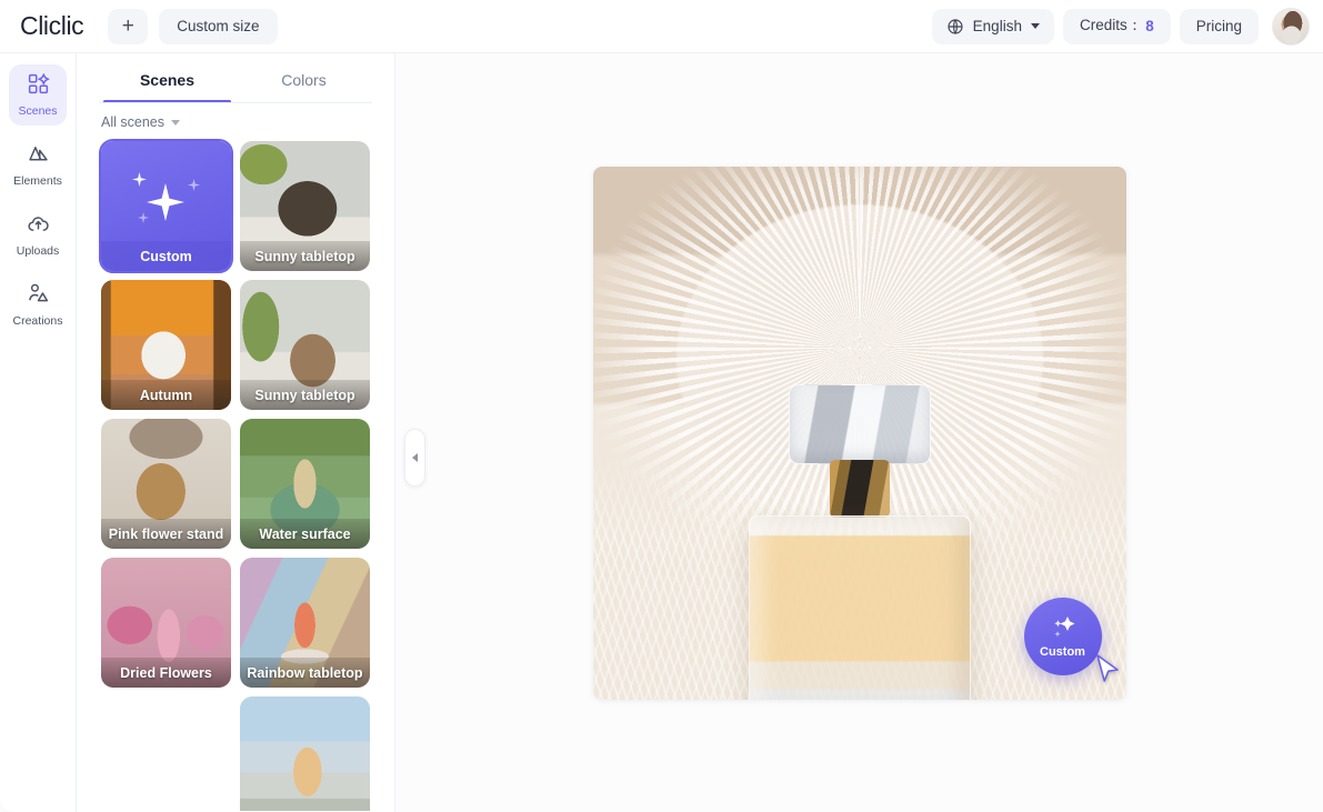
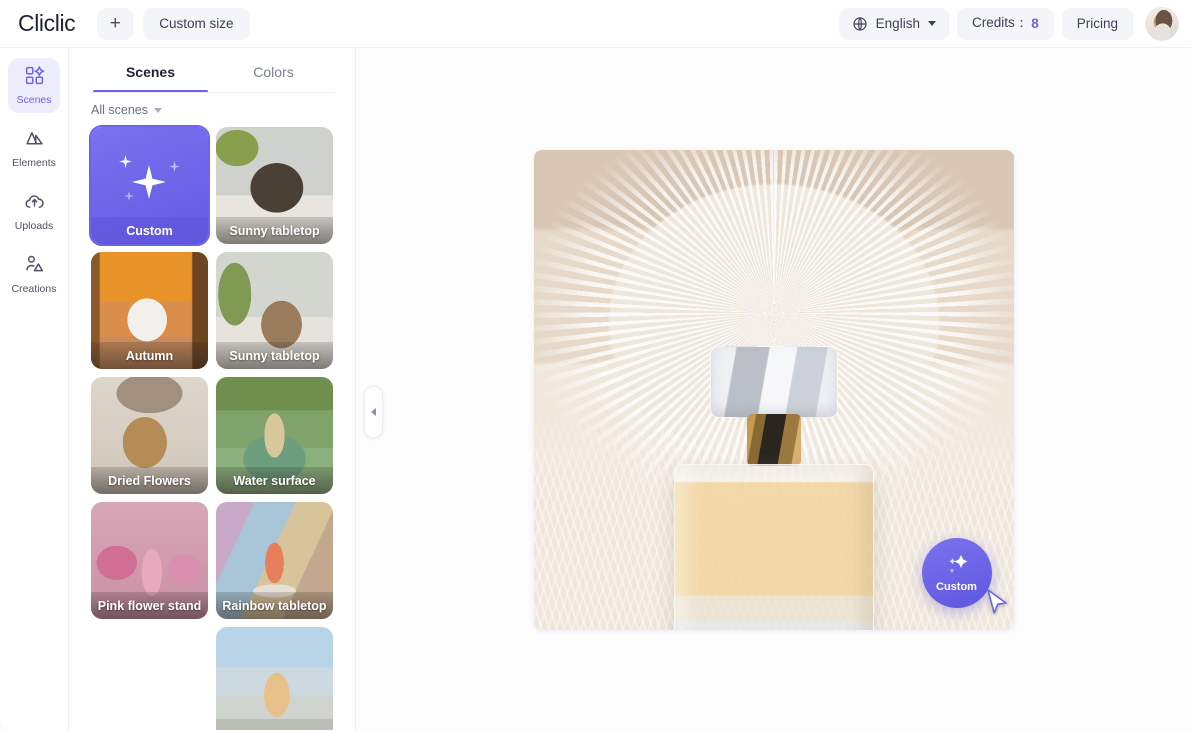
  Cliclic
  +
  Custom size
  English
  Credits：
  8
  Pricing
  Scenes
  Elements
  Uploads
  Creations
  Scenes
  Colors
  All scenes
  Custom
  Sunny tabletop
  Autumn
  Sunny tabletop
- Pink flower stand
+ Dried Flowers
  Water surface
- Dried Flowers
+ Pink flower stand
  Rainbow tabletop
  Custom
